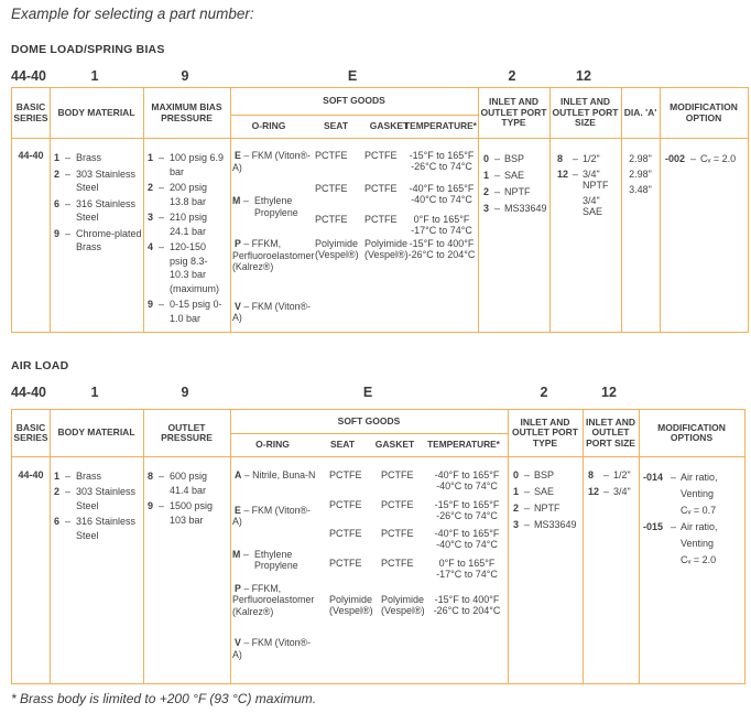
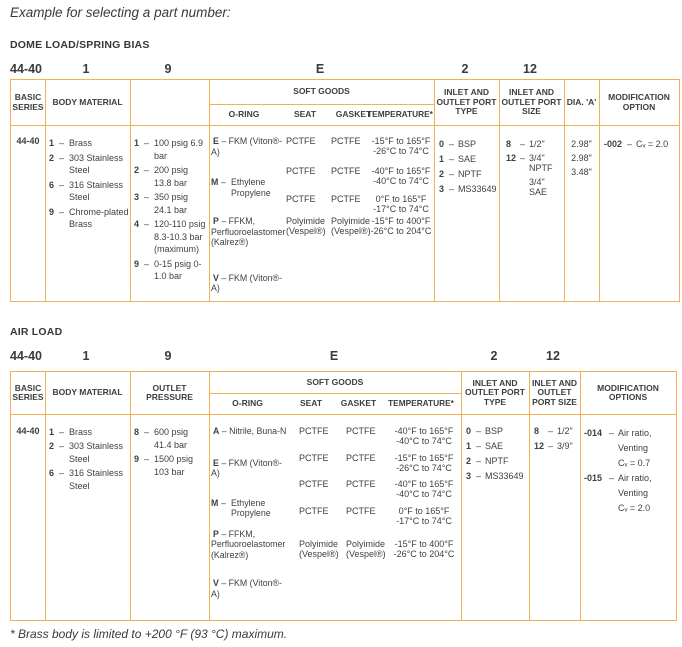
  Example for selecting a part number:
  DOME LOAD/SPRING BIAS
  44-40
  1
  9
  E
  2
  12
  BASIC SERIES
  BODY MATERIAL
- MAXIMUM BIAS PRESSURE
  SOFT GOODS
  O-RING
  SEAT
  GASKET
  TEMPERATURE*
  INLET AND OUTLET PORT TYPE
  INLET AND OUTLET PORT SIZE
  DIA. 'A'
  MODIFICATION OPTION
  44-40
  1
  –
  Brass
  2
  –
  303 Stainless Steel
  6
  –
  316 Stainless Steel
  9
  –
  Chrome-plated Brass
  1
  –
  100 psig 6.9 bar
  2
  –
  200 psig 13.8 bar
  3
  –
- 210 psig 24.1 bar
+ 350 psig 24.1 bar
  4
  –
- 120-150 psig 8.3-10.3 bar (maximum)
+ 120-110 psig 8.3-10.3 bar (maximum)
  9
  –
  0-15 psig 0-1.0 bar
  E – FKM (Viton®-A)
  M
  –
  Ethylene Propylene
  P – FFKM, Perfluoroelastomer (Kalrez®)
  V – FKM (Viton®-A)
  PCTFE
  PCTFE
  PCTFE
  Polyimide (Vespel®)
  PCTFE
  PCTFE
  PCTFE
  Polyimide (Vespel®)
  -15°F to 165°F
  -26°C to 74°C
  -40°F to 165°F
  -40°C to 74°C
  0°F to 165°F
  -17°C to 74°C
  -15°F to 400°F
  -26°C to 204°C
  0
  –
  BSP
  1
  –
  SAE
  2
  –
  NPTF
  3
  –
  MS33649
  8
  –
  1/2"
  12
  –
  3/4" NPTF
  3/4" SAE
  2.98"
  2.98"
  3.48"
  -002
  –
  Cᵥ = 2.0
  AIR LOAD
  44-40
  1
  9
  E
  2
  12
  BASIC SERIES
  BODY MATERIAL
  OUTLET PRESSURE
  SOFT GOODS
  O-RING
  SEAT
  GASKET
  TEMPERATURE*
  INLET AND OUTLET PORT TYPE
  INLET AND OUTLET PORT SIZE
  MODIFICATION OPTIONS
  44-40
  1
  –
  Brass
  2
  –
  303 Stainless Steel
  6
  –
  316 Stainless Steel
  8
  –
  600 psig 41.4 bar
  9
  –
  1500 psig 103 bar
  A – Nitrile, Buna-N
  E – FKM (Viton®-A)
  M
  –
  Ethylene Propylene
  P – FFKM, Perfluoroelastomer (Kalrez®)
  V – FKM (Viton®-A)
  PCTFE
  PCTFE
  PCTFE
  PCTFE
  Polyimide (Vespel®)
  PCTFE
  PCTFE
  PCTFE
  PCTFE
  Polyimide (Vespel®)
  -40°F to 165°F
  -40°C to 74°C
  -15°F to 165°F
  -26°C to 74°C
  -40°F to 165°F
  -40°C to 74°C
  0°F to 165°F
  -17°C to 74°C
  -15°F to 400°F
  -26°C to 204°C
  0
  –
  BSP
  1
  –
  SAE
  2
  –
  NPTF
  3
  –
  MS33649
  8
  –
  1/2"
  12
  –
- 3/4"
+ 3/9"
  -014
  –
  Air ratio, Venting Cᵥ = 0.7
  -015
  –
  Air ratio, Venting Cᵥ = 2.0
  * Brass body is limited to +200 °F (93 °C) maximum.
